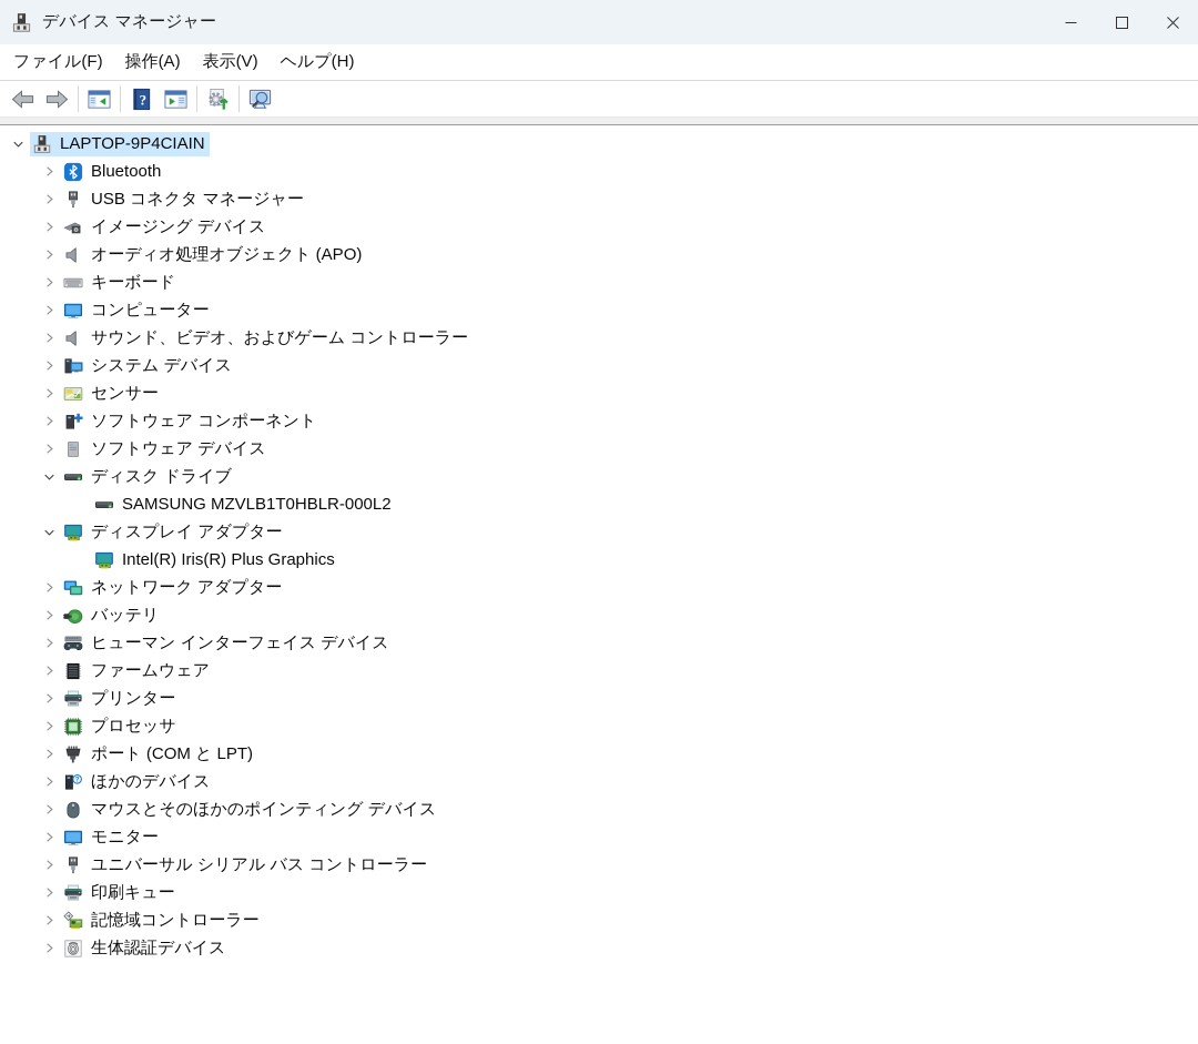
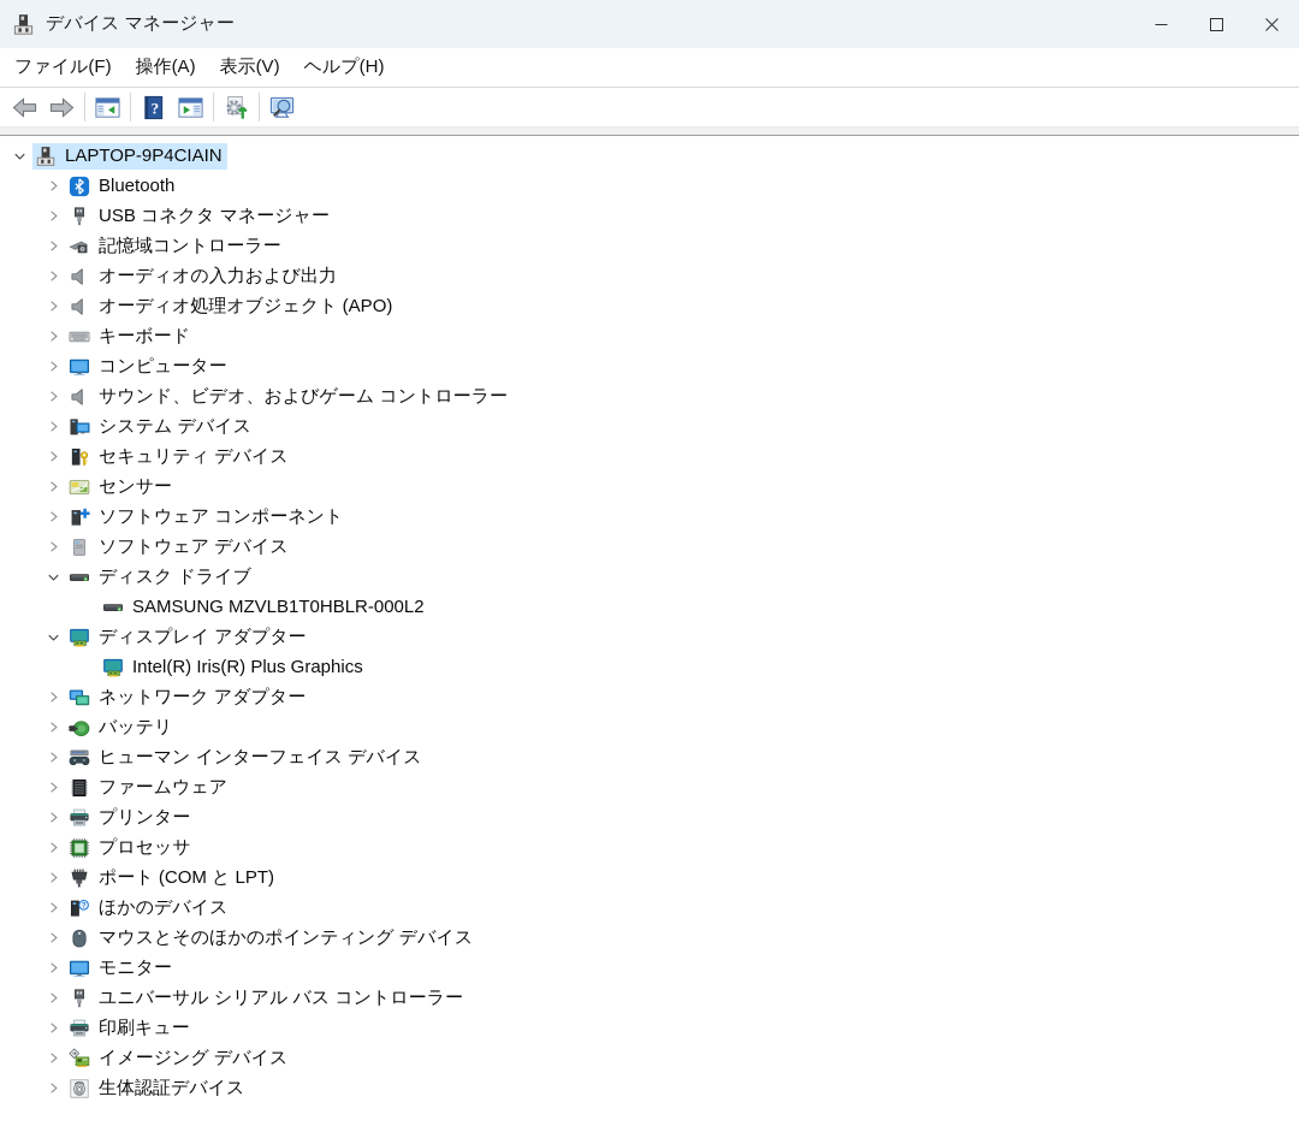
  デバイス マネージャー
  ファイル(F)
  操作(A)
  表示(V)
  ヘルプ(H)
  ?
  LAPTOP-9P4CIAIN
  Bluetooth
  USB コネクタ マネージャー
- イメージング デバイス
+ 記憶域コントローラー
+ オーディオの入力および出力
  オーディオ処理オブジェクト (APO)
  キーボード
  コンピューター
  サウンド、ビデオ、およびゲーム コントローラー
  システム デバイス
+ セキュリティ デバイス
  センサー
  ソフトウェア コンポーネント
  ソフトウェア デバイス
  ディスク ドライブ
  SAMSUNG MZVLB1T0HBLR-000L2
  ディスプレイ アダプター
  Intel(R) Iris(R) Plus Graphics
  ネットワーク アダプター
  バッテリ
  ヒューマン インターフェイス デバイス
  ファームウェア
  プリンター
  プロセッサ
  ポート (COM と LPT)
  ほかのデバイス
  マウスとそのほかのポインティング デバイス
  モニター
  ユニバーサル シリアル バス コントローラー
  印刷キュー
- 記憶域コントローラー
+ イメージング デバイス
  生体認証デバイス
